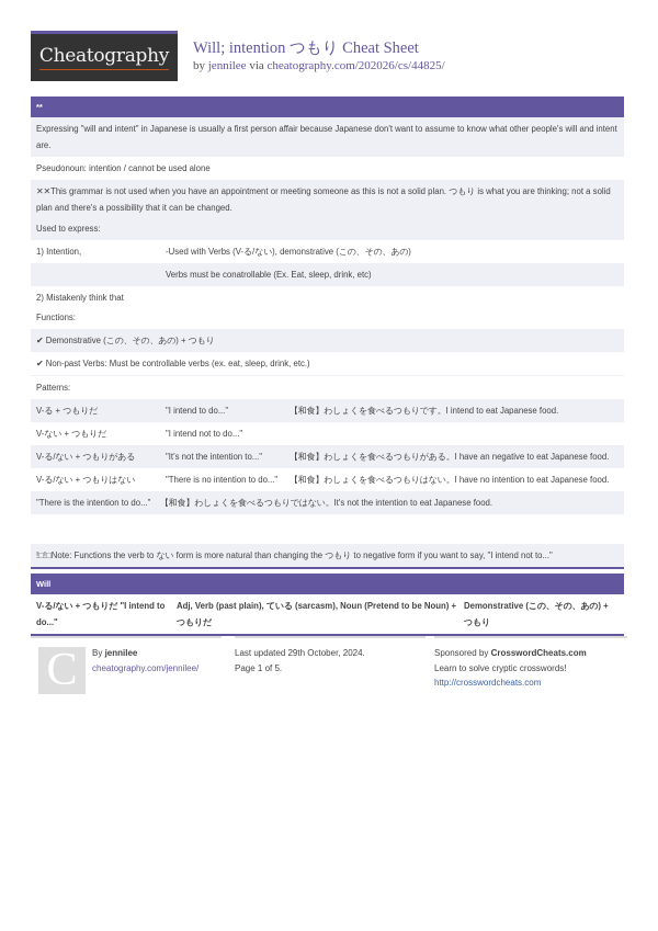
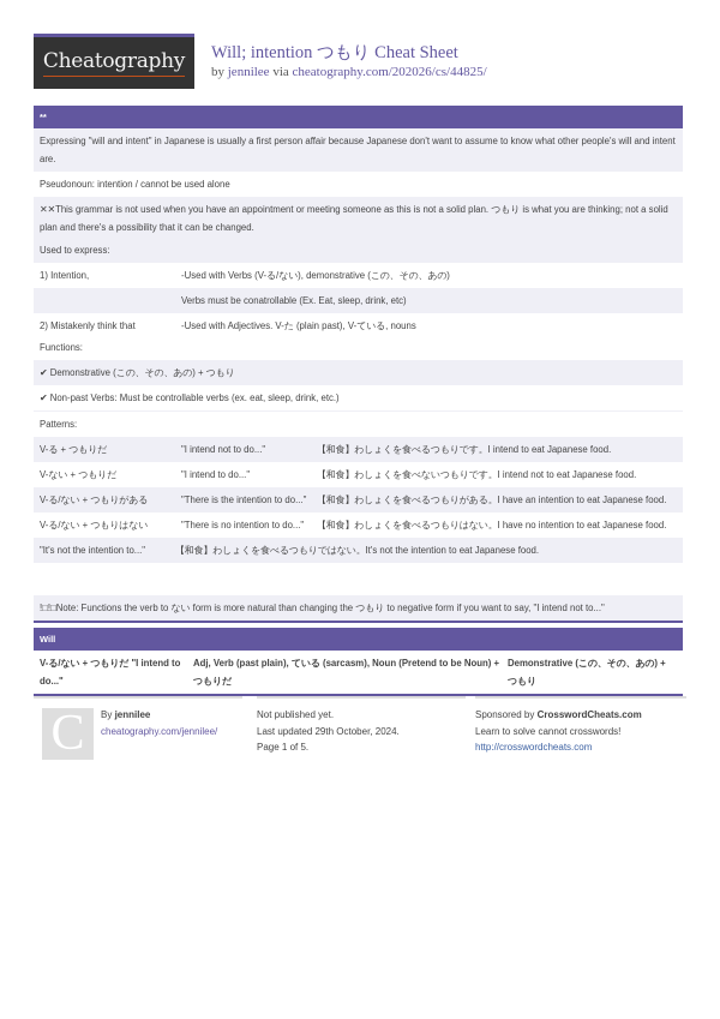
  Cheatography
  Will; intention つもり Cheat Sheet
  by jennilee via cheatography.com/202026/cs/44825/
  **
  Expressing "will and intent" in Japanese is usually a first person affair because Japanese don't want to assume to know what other people's will and intent are.
  Pseudonoun: intention / cannot be used alone
  ✕✕This grammar is not used when you have an appointment or meeting someone as this is not a solid plan. つもり is what you are thinking; not a solid plan and there's a possibility that it can be changed.
  Used to express:
  1) Intention,
  -Used with Verbs (V-る/ない), demonstrative (この、その、あの)
  Verbs must be conatrollable (Ex. Eat, sleep, drink, etc)
  2) Mistakenly think that
+ -Used with Adjectives. V-た (plain past), V-ている, nouns
  Functions:
  ✔ Demonstrative (この、その、あの) + つもり
  ✔ Non-past Verbs: Must be controllable verbs (ex. eat, sleep, drink, etc.)
  Patterns:
  V-る + つもりだ
- "I intend to do..."
+ "I intend not to do..."
  【和食】わしょくを食べるつもりです。I intend to eat Japanese food.
  V-ない + つもりだ
- "I intend not to do..."
+ "I intend to do..."
+ 【和食】わしょくを食べないつもりです。I intend not to eat Japanese food.
  V-る/ない + つもりがある
- "It's not the intention to..."
+ "There is the intention to do..."
- 【和食】わしょくを食べるつもりがある。I have an negative to eat Japanese food.
+ 【和食】わしょくを食べるつもりがある。I have an intention to eat Japanese food.
  V-る/ない + つもりはない
  "There is no intention to do..."
  【和食】わしょくを食べるつもりはない。I have no intention to eat Japanese food.
- "There is the intention to do..."
+ "It's not the intention to..."
  【和食】わしょくを食べるつもりではない。It's not the intention to eat Japanese food.
  !□!□Note: Functions the verb to ない form is more natural than changing the つもり to negative form if you want to say, "I intend not to..."
  Will
  V-る/ない + つもりだ "I intend to do..."
  Adj, Verb (past plain), ている (sarcasm), Noun (Pretend to be Noun) + つもりだ
  Demonstrative (この、その、あの) + つもり
  C
  By jennilee
  cheatography.com/jennilee/
+ Not published yet.
  Last updated 29th October, 2024.
  Page 1 of 5.
  Sponsored by CrosswordCheats.com
- Learn to solve cryptic crosswords!
+ Learn to solve cannot crosswords!
  http://crosswordcheats.com
